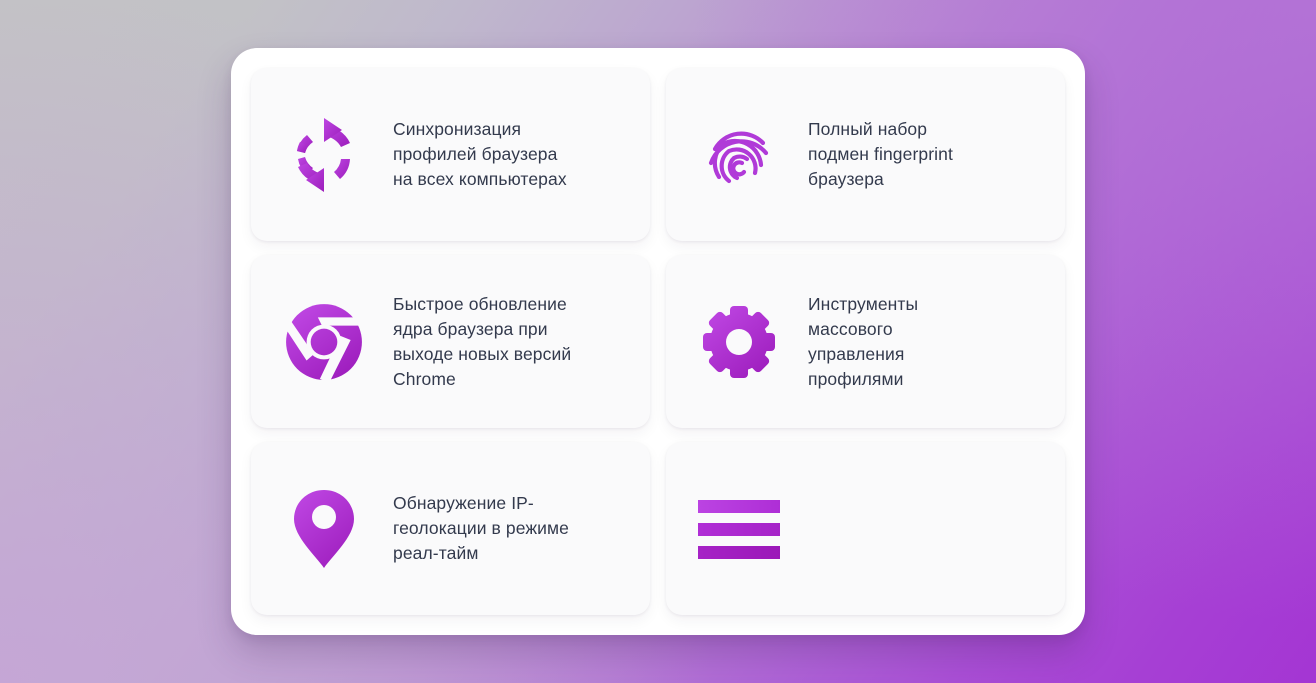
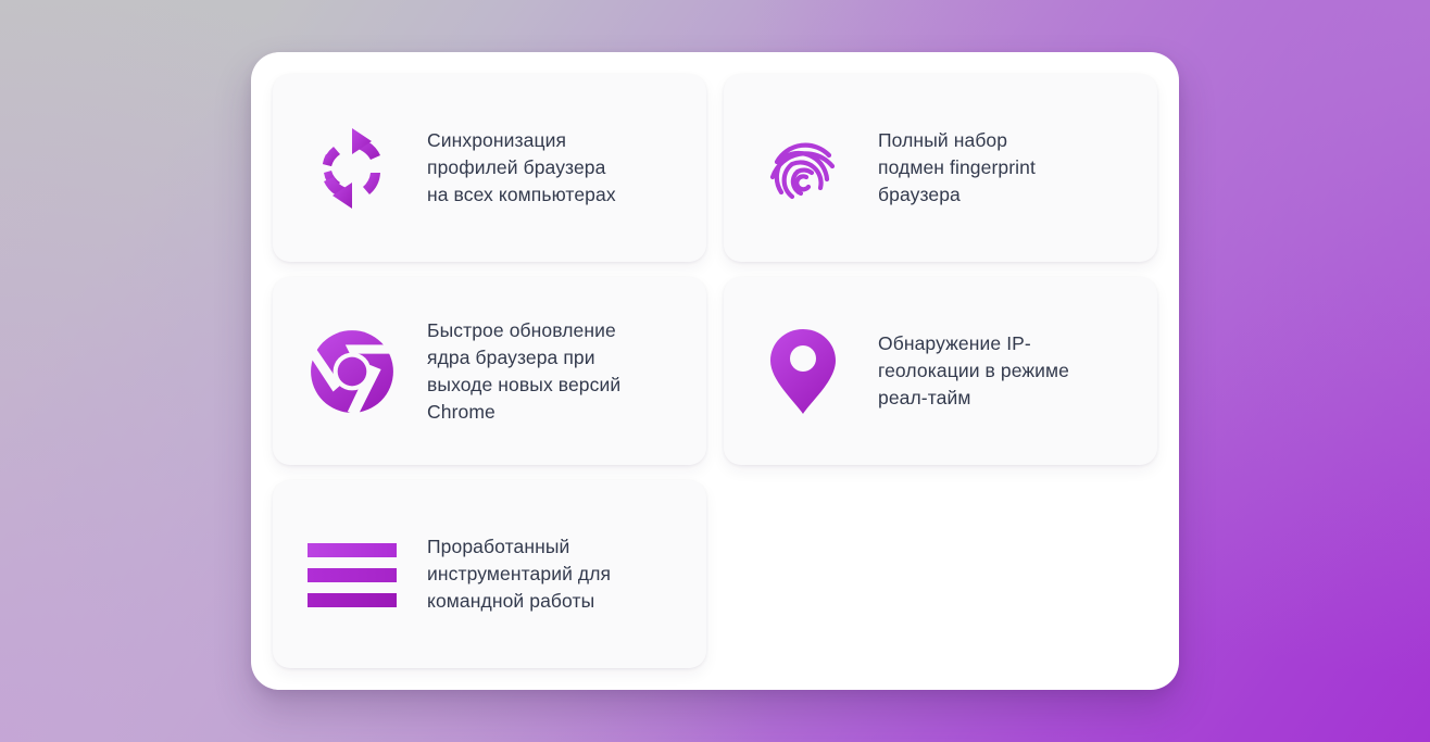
  Синхронизация
  профилей браузера
  на всех компьютерах
  Полный набор
  подмен fingerprint
  браузера
  Быстрое обновление
  ядра браузера при
  выходе новых версий
  Chrome
- Инструменты
- массового
- управления
- профилями
  Обнаружение IP-
  геолокации в режиме
  реал-тайм
+ Проработанный
+ инструментарий для
+ командной работы
